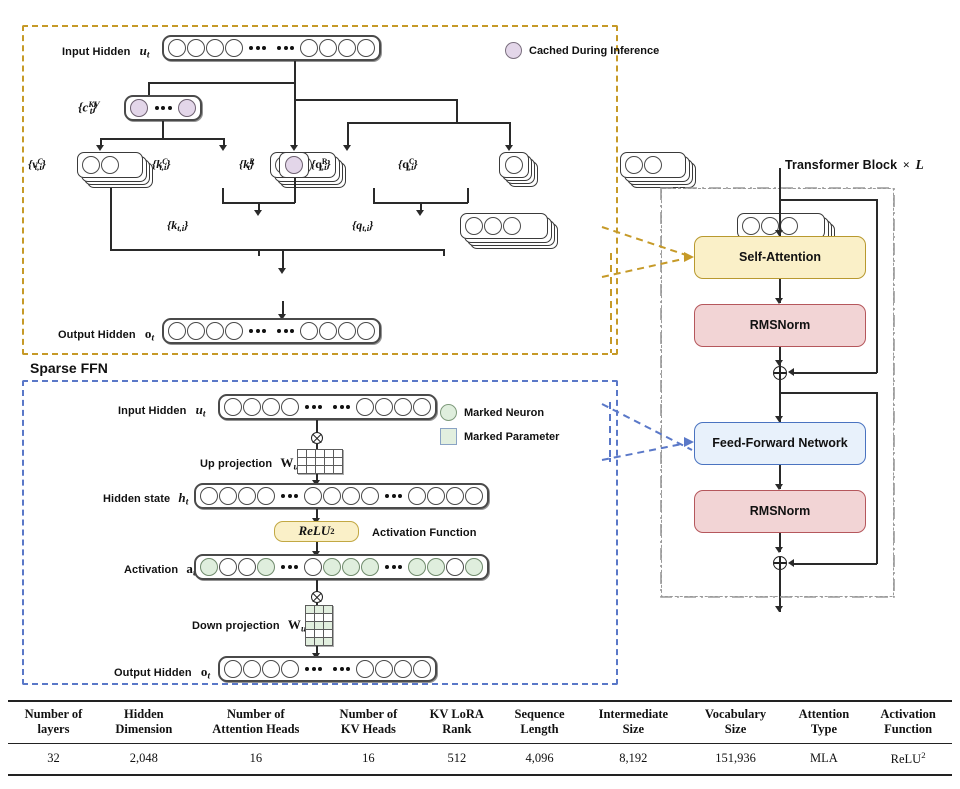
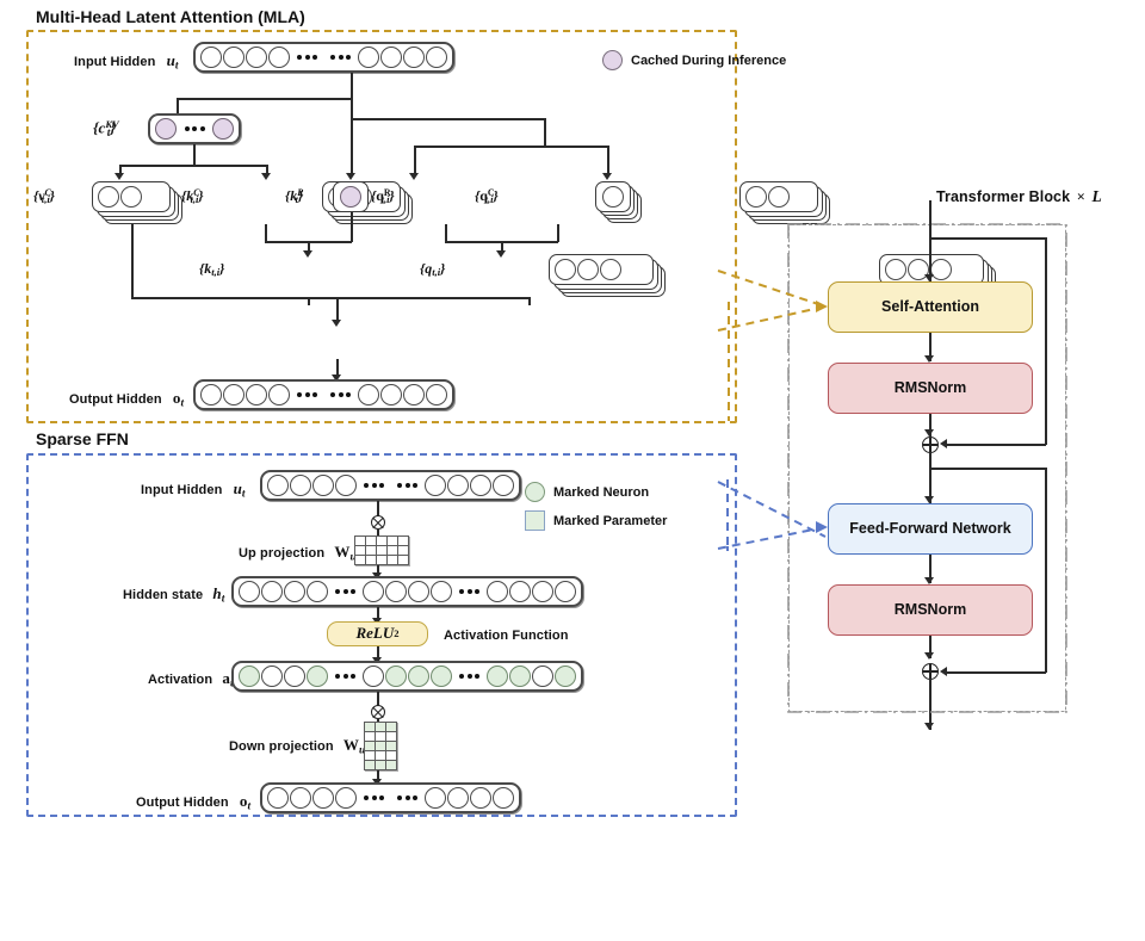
+ Multi-Head Latent Attention (MLA)
  Input Hidden ut
  Cached During Inference
  {cKVt}
  {vCt,i}
  {kCt,i}
  {kRt}
  {qRt,i}
  {qCt,i}
  {kt,i}
  {qt,i}
  Output Hidden ot
  Sparse FFN
  Input Hidden ut
  Marked Neuron
  Marked Parameter
  Up projection W
  Hidden state ht
  ReLU
  2
  Activation Function
  Activation a
  Down projection Wu
  Output Hidden ot
  Transformer Block × L
  Self-Attention
  RMSNorm
  Feed-Forward Network
  RMSNorm
- Number of layers	Hidden Dimension	Number of Attention Heads	Number of KV Heads	KV LoRA Rank	Sequence Length	Intermediate Size	Vocabulary Size	Attention Type	Activation Function
- 32	2,048	16	16	512	4,096	8,192	151,936	MLA	ReLU2
